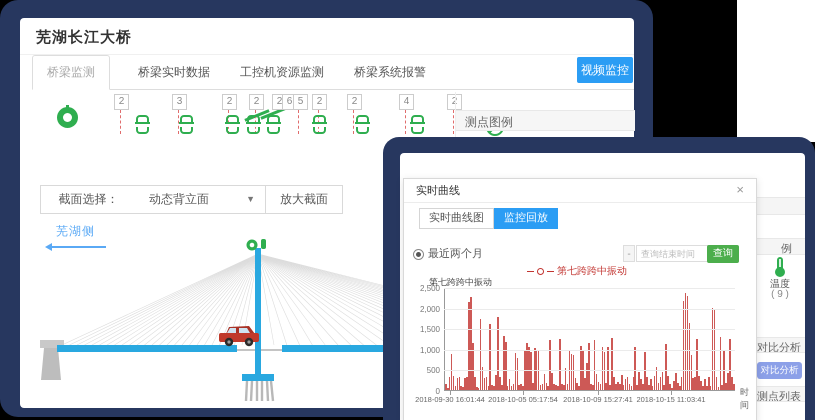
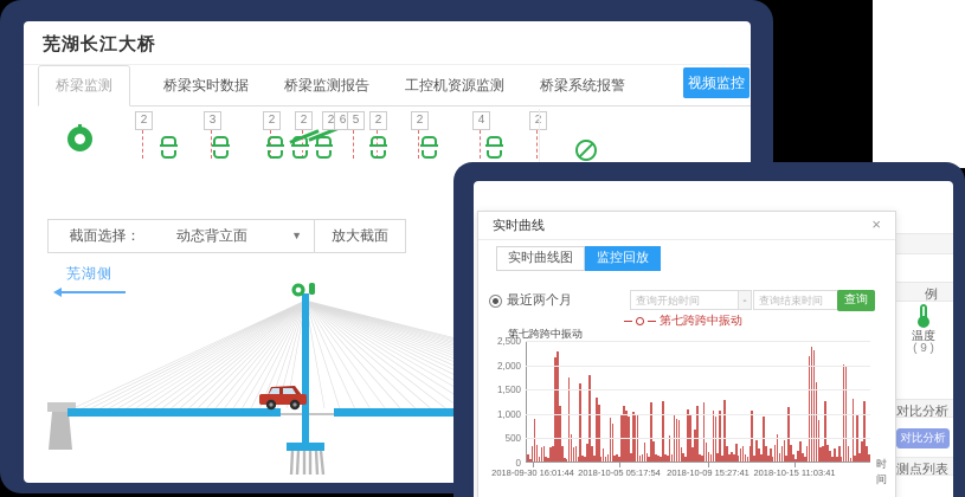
  芜湖长江大桥
  桥梁监测
  桥梁实时数据
+ 桥梁监测报告
  工控机资源监测
  桥梁系统报警
  视频监控
  2
  3
  2
  2
  2
  6
  5
  2
  2
  4
  2
- 测点图例
  截面选择：
  动态背立面
  ▼
  放大截面
  芜湖侧
  例
  温度
  ( 9 )
  对比分析
  对比分析
  测点列表
  实时曲线
  ×
  实时曲线图
  监控回放
  最近两个月
+ 查询开始时间
  -
  查询结束时间
  查询
  第七跨跨中振动
  第七跨跨中振动
  时间
  2,500
  2,000
  1,500
  1,000
  500
  0
  2018-09-30 16:01:44
  2018-10-05 05:17:54
  2018-10-09 15:27:41
  2018-10-15 11:03:41
